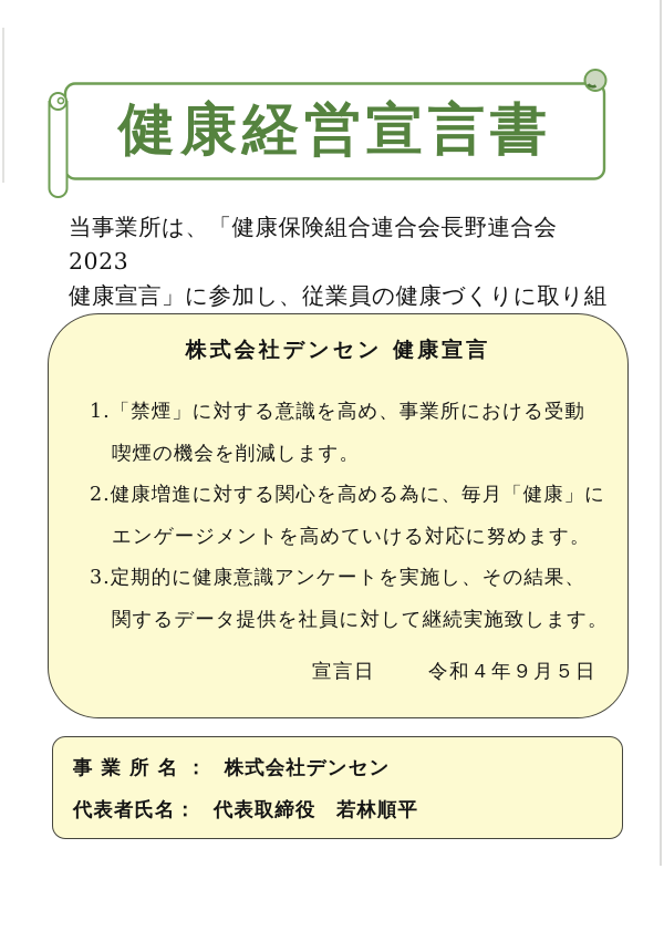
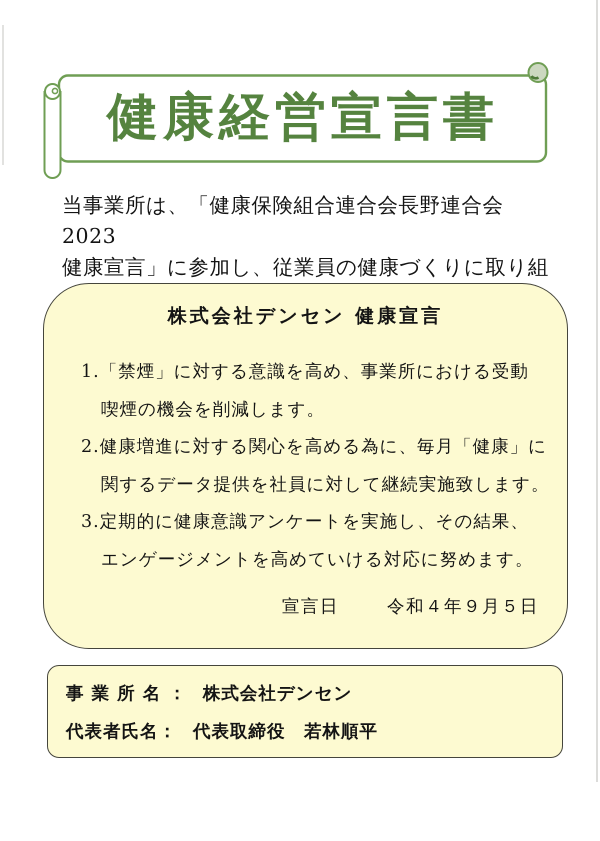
  健康経営宣言書
  当事業所は、「健康保険組合連合会長野連合会 2023
  健康宣言」に参加し、従業員の健康づくりに取り組
  株式会社デンセン 健康宣言
  1.「禁煙」に対する意識を高め、事業所における受動
  喫煙の機会を削減します。
  2.健康増進に対する関心を高める為に、毎月「健康」に
- エンゲージメントを高めていける対応に努めます。
+ 関するデータ提供を社員に対して継続実施致します。
  3.定期的に健康意識アンケートを実施し、その結果、
- 関するデータ提供を社員に対して継続実施致します。
+ エンゲージメントを高めていける対応に努めます。
  宣言日 令和４年９月５日
  事 業 所 名 ： 株式会社デンセン
  代表者氏名： 代表取締役 若林順平
